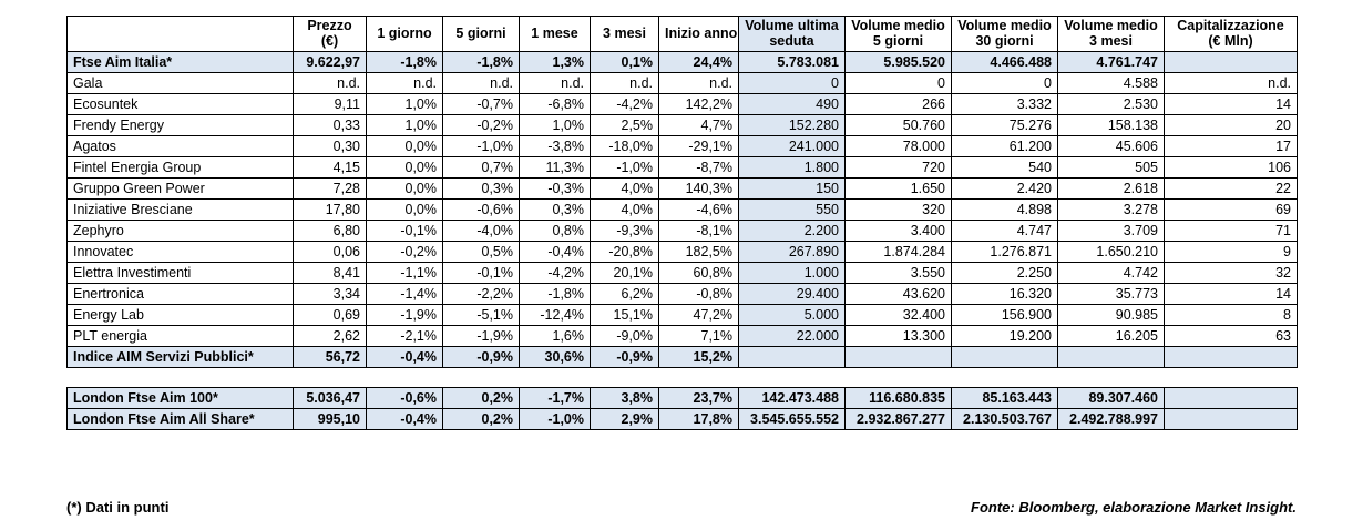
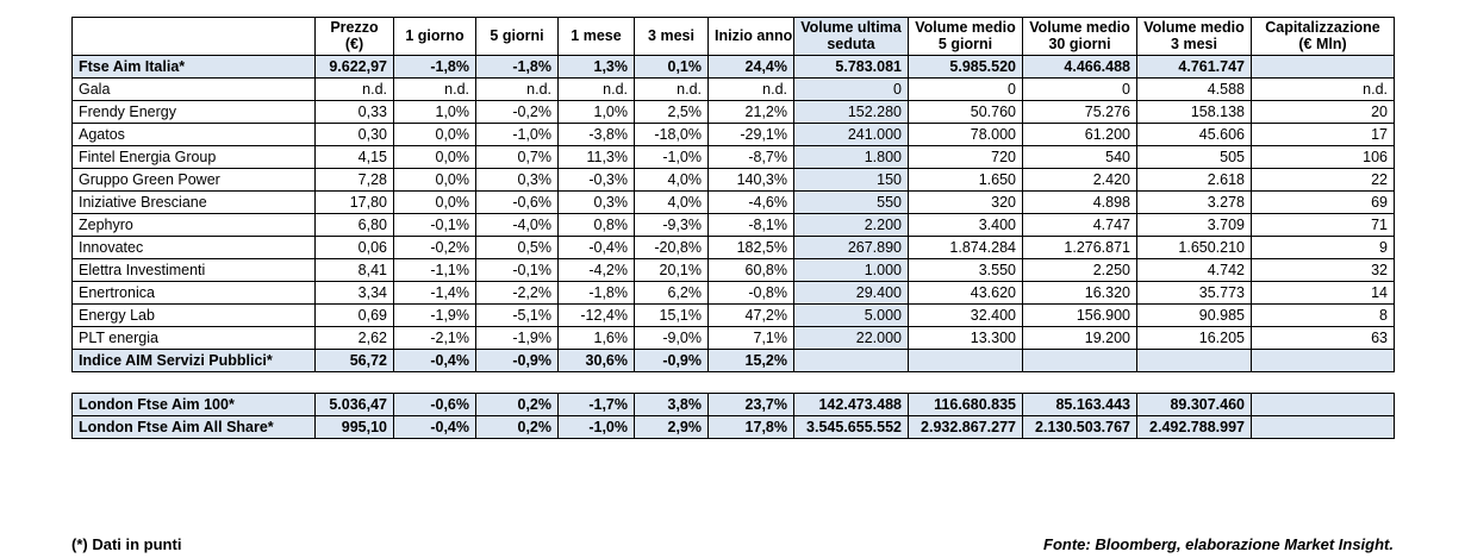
  	Prezzo (€)	1 giorno	5 giorni	1 mese	3 mesi	Inizio anno	Volume ultima seduta	Volume medio 5 giorni	Volume medio 30 giorni	Volume medio 3 mesi	Capitalizzazione (€ Mln)
  Ftse Aim Italia*	9.622,97	-1,8%	-1,8%	1,3%	0,1%	24,4%	5.783.081	5.985.520	4.466.488	4.761.747
  Gala	n.d.	n.d.	n.d.	n.d.	n.d.	n.d.	0	0	0	4.588	n.d.
- Ecosuntek	9,11	1,0%	-0,7%	-6,8%	-4,2%	142,2%	490	266	3.332	2.530	14
- Frendy Energy	0,33	1,0%	-0,2%	1,0%	2,5%	4,7%	152.280	50.760	75.276	158.138	20
+ Frendy Energy	0,33	1,0%	-0,2%	1,0%	2,5%	21,2%	152.280	50.760	75.276	158.138	20
  Agatos	0,30	0,0%	-1,0%	-3,8%	-18,0%	-29,1%	241.000	78.000	61.200	45.606	17
  Fintel Energia Group	4,15	0,0%	0,7%	11,3%	-1,0%	-8,7%	1.800	720	540	505	106
  Gruppo Green Power	7,28	0,0%	0,3%	-0,3%	4,0%	140,3%	150	1.650	2.420	2.618	22
  Iniziative Bresciane	17,80	0,0%	-0,6%	0,3%	4,0%	-4,6%	550	320	4.898	3.278	69
  Zephyro	6,80	-0,1%	-4,0%	0,8%	-9,3%	-8,1%	2.200	3.400	4.747	3.709	71
  Innovatec	0,06	-0,2%	0,5%	-0,4%	-20,8%	182,5%	267.890	1.874.284	1.276.871	1.650.210	9
  Elettra Investimenti	8,41	-1,1%	-0,1%	-4,2%	20,1%	60,8%	1.000	3.550	2.250	4.742	32
  Enertronica	3,34	-1,4%	-2,2%	-1,8%	6,2%	-0,8%	29.400	43.620	16.320	35.773	14
  Energy Lab	0,69	-1,9%	-5,1%	-12,4%	15,1%	47,2%	5.000	32.400	156.900	90.985	8
  PLT energia	2,62	-2,1%	-1,9%	1,6%	-9,0%	7,1%	22.000	13.300	19.200	16.205	63
  Indice AIM Servizi Pubblici*	56,72	-0,4%	-0,9%	30,6%	-0,9%	15,2%
  London Ftse Aim 100*	5.036,47	-0,6%	0,2%	-1,7%	3,8%	23,7%	142.473.488	116.680.835	85.163.443	89.307.460
  London Ftse Aim All Share*	995,10	-0,4%	0,2%	-1,0%	2,9%	17,8%	3.545.655.552	2.932.867.277	2.130.503.767	2.492.788.997
  (*) Dati in punti
  Fonte: Bloomberg, elaborazione Market Insight.
